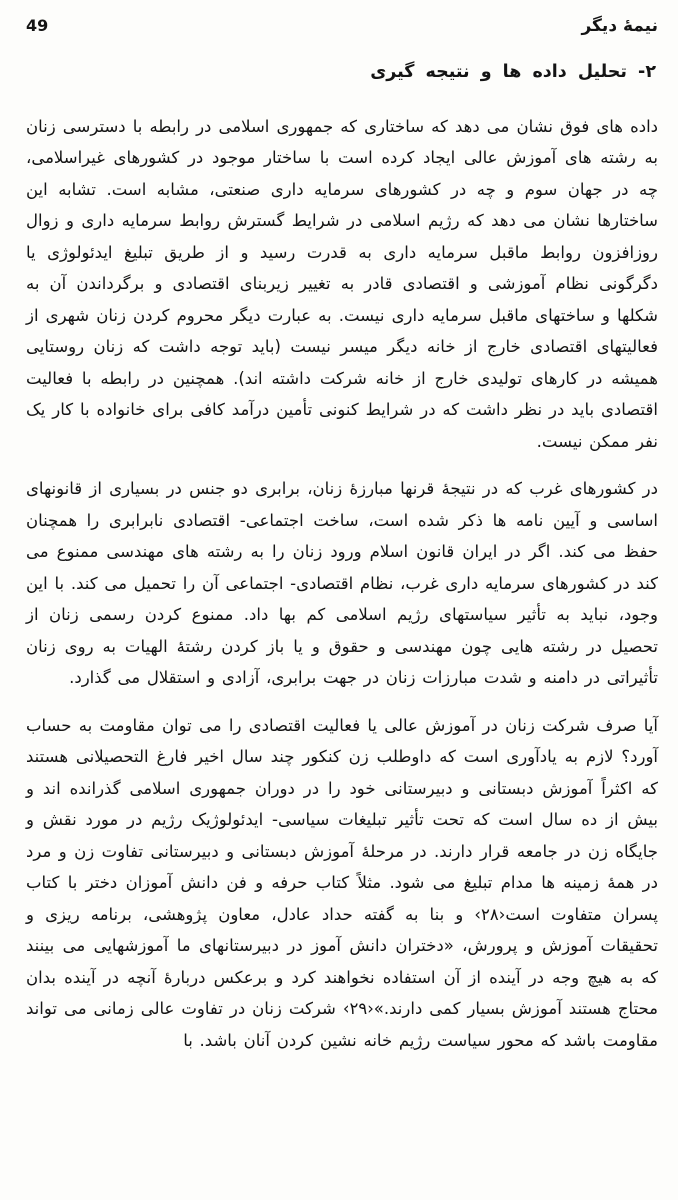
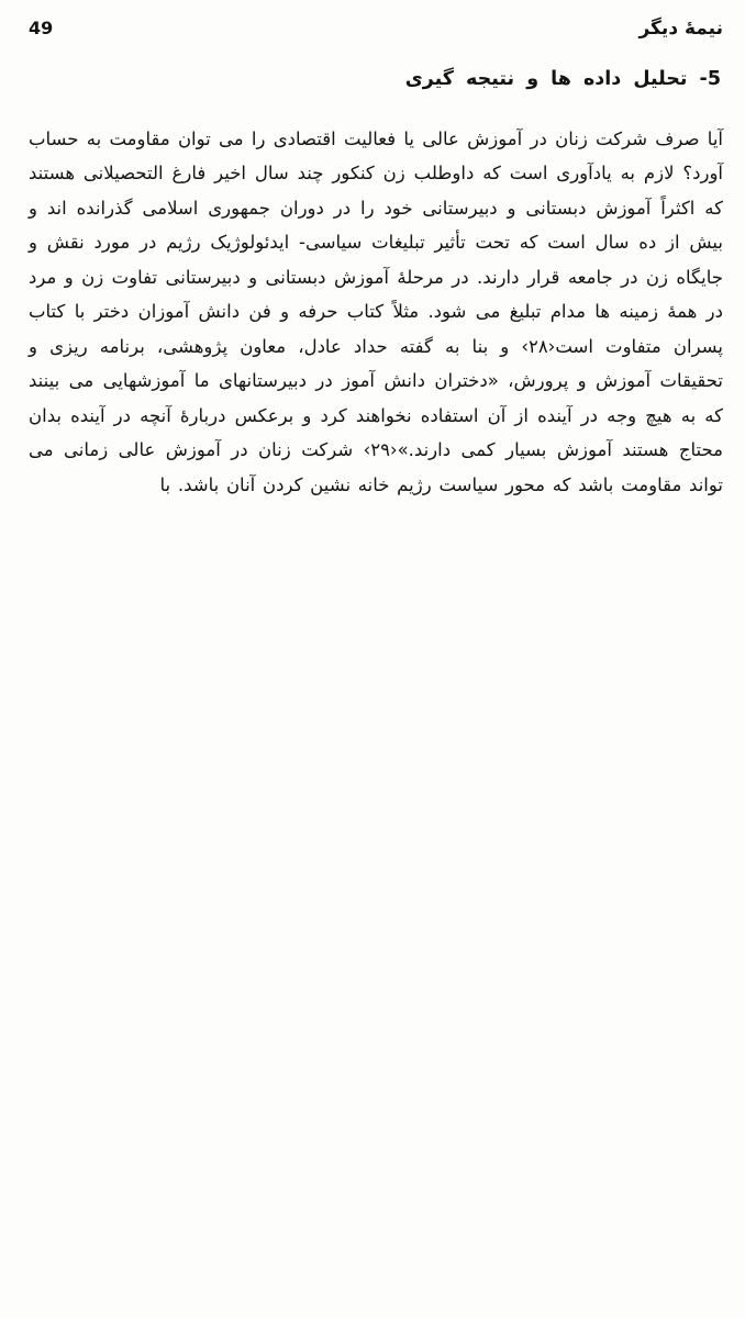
  نیمهٔ دیگر
  49
- ۲- تحلیل داده ها و نتیجه گیری
+ 5- تحلیل داده ها و نتیجه گیری
- داده های فوق نشان می دهد که ساختاری که جمهوری اسلامی در رابطه با دسترسی زنان به رشته های آموزش عالی ایجاد کرده است با ساختار موجود در کشورهای غیراسلامی، چه در جهان سوم و چه در کشورهای سرمایه داری صنعتی، مشابه است. تشابه این ساختارها نشان می دهد که رژیم اسلامی در شرایط گسترش روابط سرمایه داری و زوال روزافزون روابط ماقبل سرمایه داری به قدرت رسید و از طریق تبلیغ ایدئولوژی یا دگرگونی نظام آموزشی و اقتصادی قادر به تغییر زیربنای اقتصادی و برگرداندن آن به شکلها و ساختهای ماقبل سرمایه داری نیست. به عبارت دیگر محروم کردن زنان شهری از فعالیتهای اقتصادی خارج از خانه دیگر میسر نیست (باید توجه داشت که زنان روستایی همیشه در کارهای تولیدی خارج از خانه شرکت داشته اند). همچنین در رابطه با فعالیت اقتصادی باید در نظر داشت که در شرایط کنونی تأمین درآمد کافی برای خانواده با کار یک نفر ممکن نیست.
- در کشورهای غرب که در نتیجهٔ قرنها مبارزهٔ زنان، برابری دو جنس در بسیاری از قانونهای اساسی و آیین نامه ها ذکر شده است، ساخت اجتماعی- اقتصادی نابرابری را همچنان حفظ می کند. اگر در ایران قانون اسلام ورود زنان را به رشته های مهندسی ممنوع می کند در کشورهای سرمایه داری غرب، نظام اقتصادی- اجتماعی آن را تحمیل می کند. با این وجود، نباید به تأثیر سیاستهای رژیم اسلامی کم بها داد. ممنوع کردن رسمی زنان از تحصیل در رشته هایی چون مهندسی و حقوق و یا باز کردن رشتهٔ الهیات به روی زنان تأثیراتی در دامنه و شدت مبارزات زنان در جهت برابری، آزادی و استقلال می گذارد.
- آیا صرف شرکت زنان در آموزش عالی یا فعالیت اقتصادی را می توان مقاومت به حساب آورد؟ لازم به یادآوری است که داوطلب زن کنکور چند سال اخیر فارغ التحصیلانی هستند که اکثراً آموزش دبستانی و دبیرستانی خود را در دوران جمهوری اسلامی گذرانده اند و بیش از ده سال است که تحت تأثیر تبلیغات سیاسی- ایدئولوژیک رژیم در مورد نقش و جایگاه زن در جامعه قرار دارند. در مرحلهٔ آموزش دبستانی و دبیرستانی تفاوت زن و مرد در همهٔ زمینه ها مدام تبلیغ می شود. مثلاً کتاب حرفه و فن دانش آموزان دختر با کتاب پسران متفاوت است‹۲۸› و بنا به گفته حداد عادل، معاون پژوهشی، برنامه ریزی و تحقیقات آموزش و پرورش، «دختران دانش آموز در دبیرستانهای ما آموزشهایی می بینند که به هیچ وجه در آینده از آن استفاده نخواهند کرد و برعکس دربارهٔ آنچه در آینده بدان محتاج هستند آموزش بسیار کمی دارند.»‹۲۹› شرکت زنان در تفاوت عالی زمانی می تواند مقاومت باشد که محور سیاست رژیم خانه نشین کردن آنان باشد. با
+ آیا صرف شرکت زنان در آموزش عالی یا فعالیت اقتصادی را می توان مقاومت به حساب آورد؟ لازم به یادآوری است که داوطلب زن کنکور چند سال اخیر فارغ التحصیلانی هستند که اکثراً آموزش دبستانی و دبیرستانی خود را در دوران جمهوری اسلامی گذرانده اند و بیش از ده سال است که تحت تأثیر تبلیغات سیاسی- ایدئولوژیک رژیم در مورد نقش و جایگاه زن در جامعه قرار دارند. در مرحلهٔ آموزش دبستانی و دبیرستانی تفاوت زن و مرد در همهٔ زمینه ها مدام تبلیغ می شود. مثلاً کتاب حرفه و فن دانش آموزان دختر با کتاب پسران متفاوت است‹۲۸› و بنا به گفته حداد عادل، معاون پژوهشی، برنامه ریزی و تحقیقات آموزش و پرورش، «دختران دانش آموز در دبیرستانهای ما آموزشهایی می بینند که به هیچ وجه در آینده از آن استفاده نخواهند کرد و برعکس دربارهٔ آنچه در آینده بدان محتاج هستند آموزش بسیار کمی دارند.»‹۲۹› شرکت زنان در آموزش عالی زمانی می تواند مقاومت باشد که محور سیاست رژیم خانه نشین کردن آنان باشد. با
